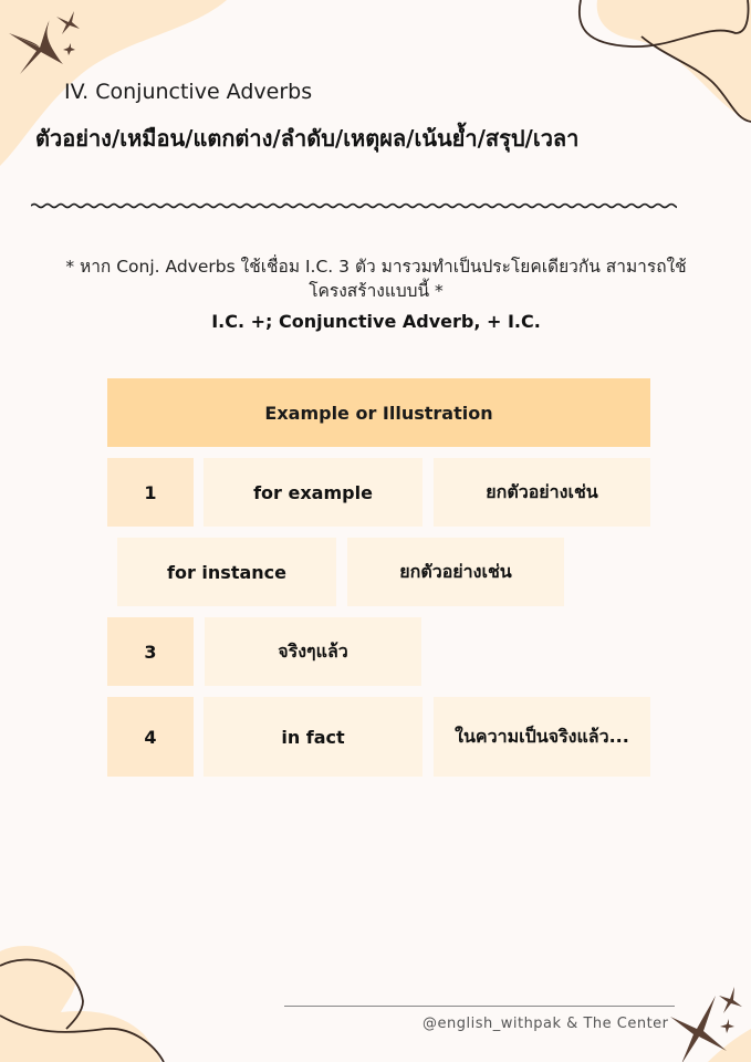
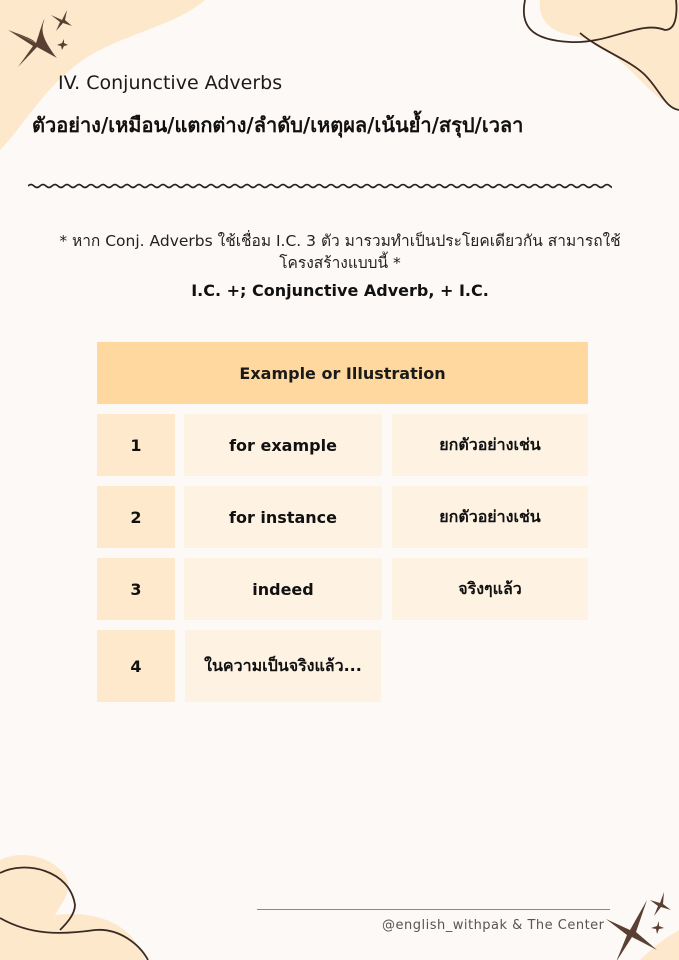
  IV. Conjunctive Adverbs
  ตัวอย่าง/เหมือน/แตกต่าง/ลำดับ/เหตุผล/เน้นย้ำ/สรุป/เวลา
  * หาก Conj. Adverbs ใช้เชื่อม I.C. 3 ตัว มารวมทำเป็นประโยคเดียวกัน สามารถใช้
  โครงสร้างแบบนี้ *
  I.C. +; Conjunctive Adverb, + I.C.
  Example or Illustration
  1
  for example
  ยกตัวอย่างเช่น
+ 2
  for instance
  ยกตัวอย่างเช่น
  3
+ indeed
  จริงๆแล้ว
  4
- in fact
  ในความเป็นจริงแล้ว...
  @english_withpak & The Center
